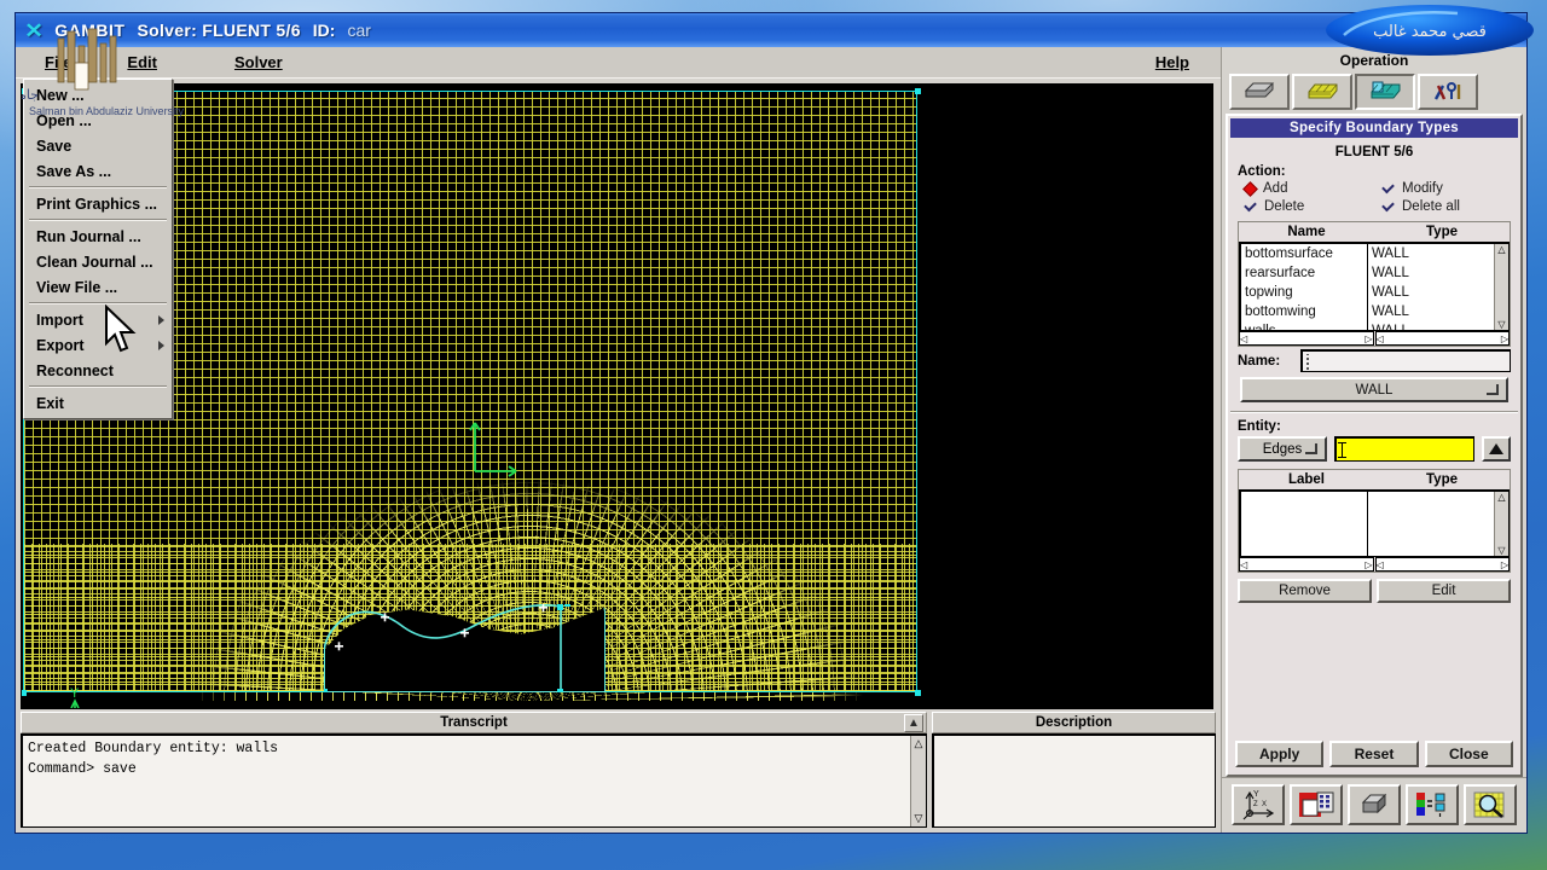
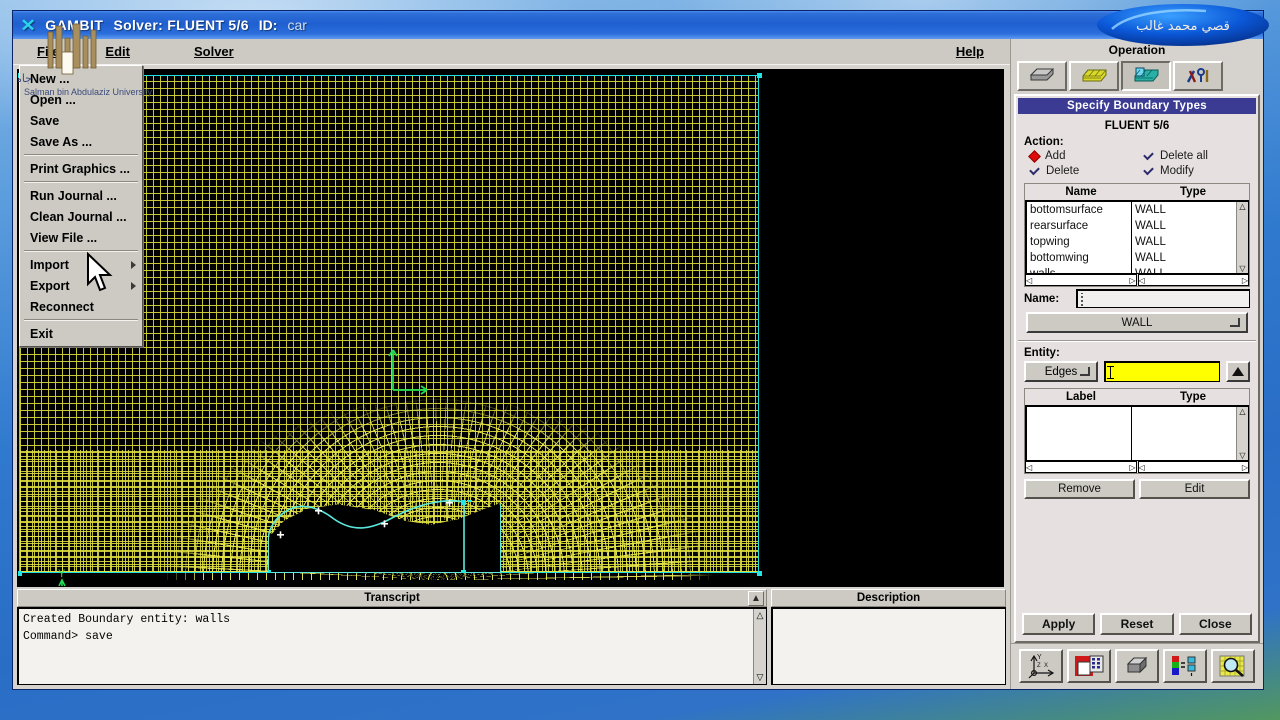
  ✕
  GABIT
  Solver: FLUENT 5/6
  ID:
  car
  Edit
  Solver
  Help
  New ...
  Open ...
  Save
  Save As ...
  Print Graphics ...
  Run Journal ...
  Clean Journal ...
  View File ...
  Import
  Export
  Reconnect
  Exit
  Y
  Transcript
  ▲
  Created Boundary entity: walls
  Command> save
  △
  ▽
  Description
  Operation
  Specify Boundary Types
  FLUENT 5/6
  Action:
  Add
- Modify
+ Delete all
  Delete
- Delete all
+ Modify
  Name
  Type
  bottomsurface
  rearsurface
  topwing
  bottomwing
  WALL
  WALL
  WALL
  WALL
  △
  ▽
  ◁
  ▷
  ◁
  ▷
  Name:
  WALL
  Entity:
  Edges
  Label
  Type
  △
  ▽
  ◁
  ▷
  ◁
  ▷
  Remove
  Edit
  Apply
  Reset
  Close
  قصي محمد غالب
  Salman bin Abdulaziz University
